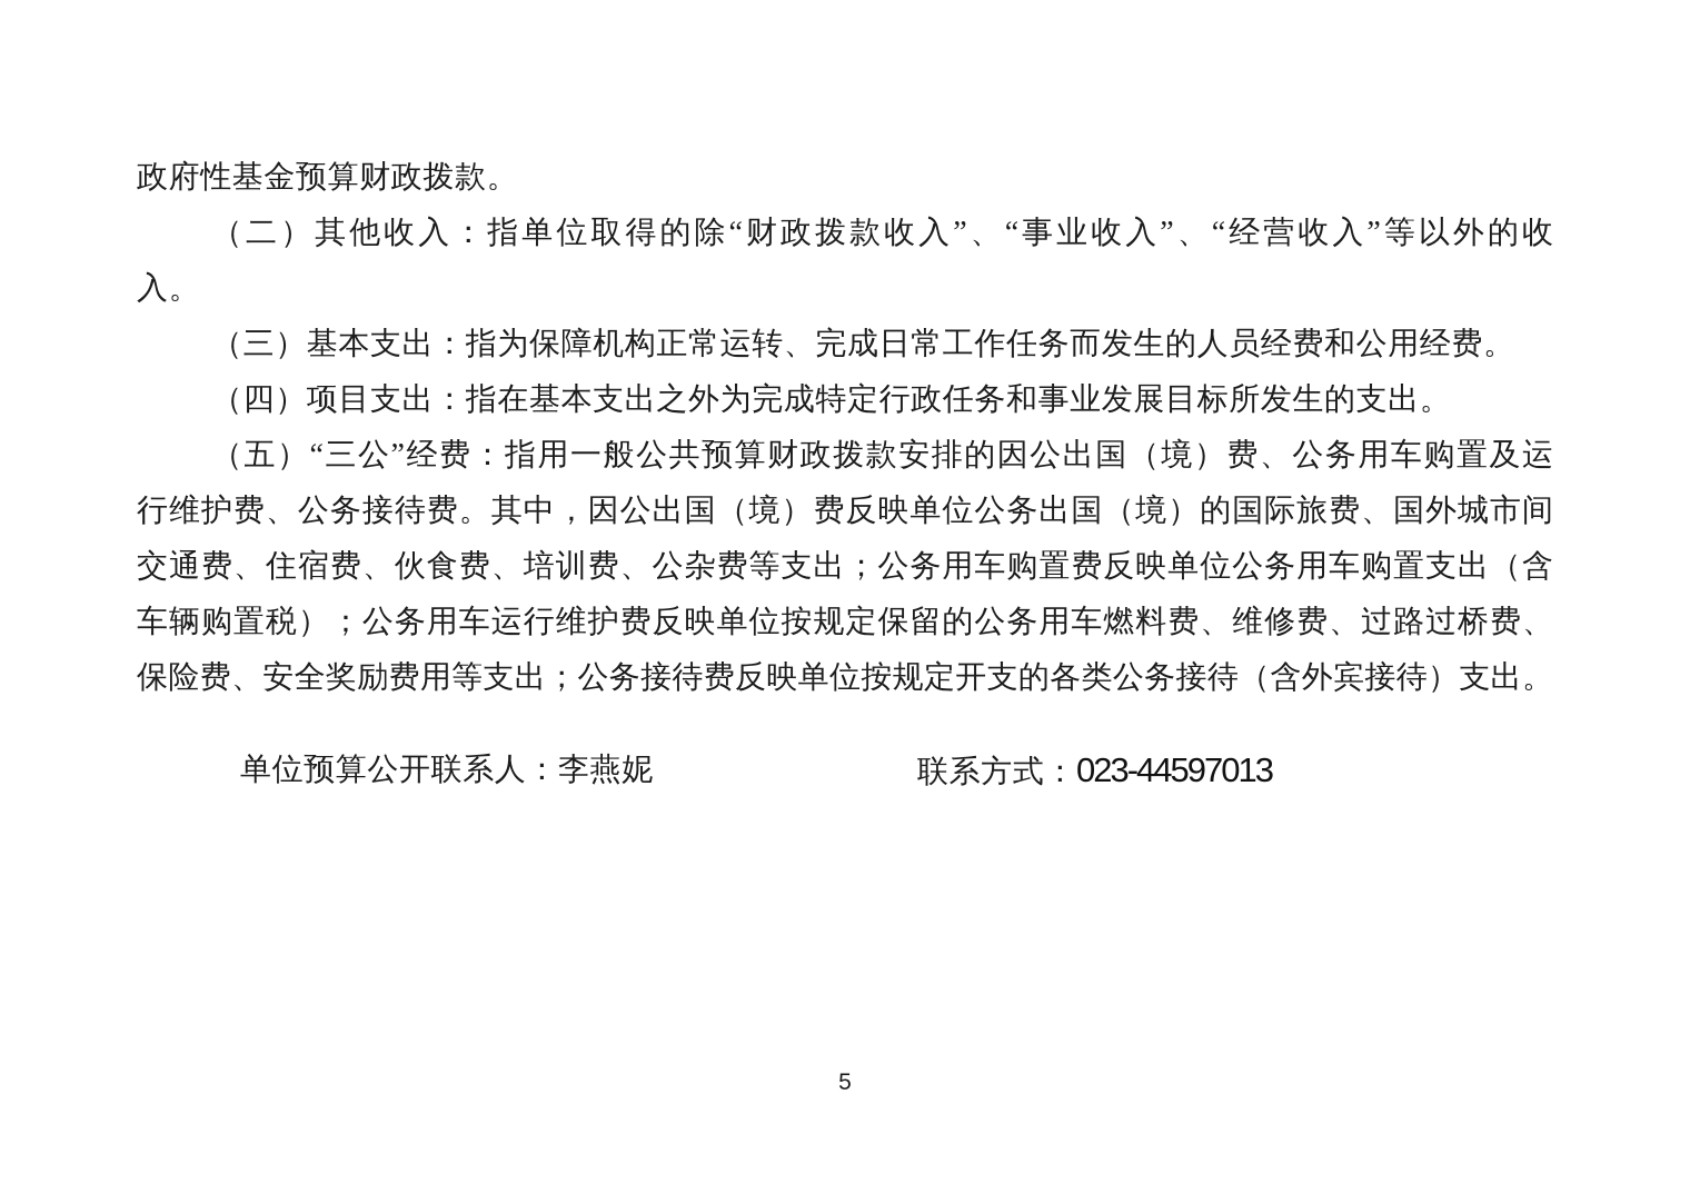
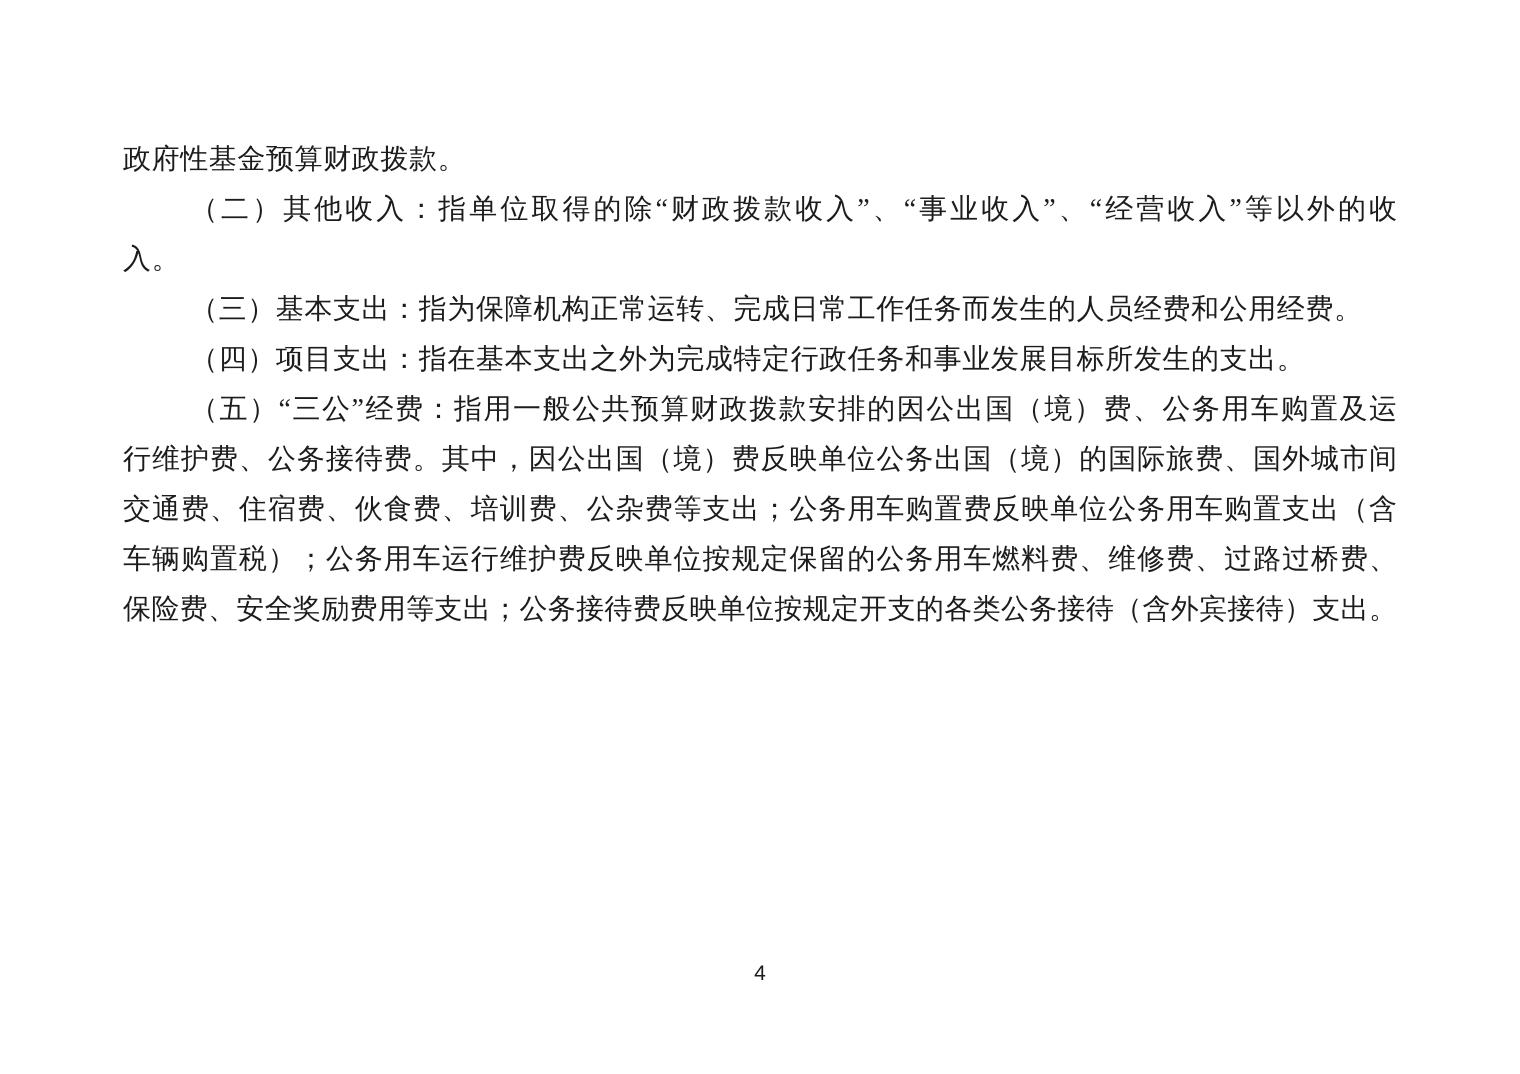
  政府性基金预算财政拨款。
  （二）其他收入：指单位取得的除“财政拨款收入”、“事业收入”、“经营收入”等以外的收
  入。
  （三）基本支出：指为保障机构正常运转、完成日常工作任务而发生的人员经费和公用经费。
  （四）项目支出：指在基本支出之外为完成特定行政任务和事业发展目标所发生的支出。
  （五）“三公”经费：指用一般公共预算财政拨款安排的因公出国（境）费、公务用车购置及运
  行维护费、公务接待费。其中，因公出国（境）费反映单位公务出国（境）的国际旅费、国外城市间
  交通费、住宿费、伙食费、培训费、公杂费等支出；公务用车购置费反映单位公务用车购置支出（含
  车辆购置税）；公务用车运行维护费反映单位按规定保留的公务用车燃料费、维修费、过路过桥费、
  保险费、安全奖励费用等支出；公务接待费反映单位按规定开支的各类公务接待（含外宾接待）支出。
- 单位预算公开联系人：李燕妮
- 联系方式：023-44597013
- 5
+ 4
